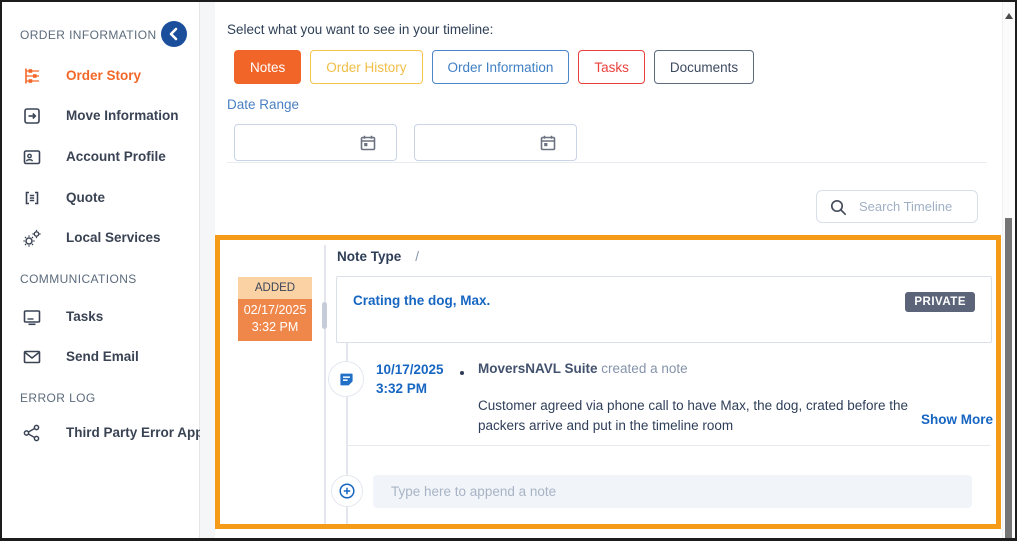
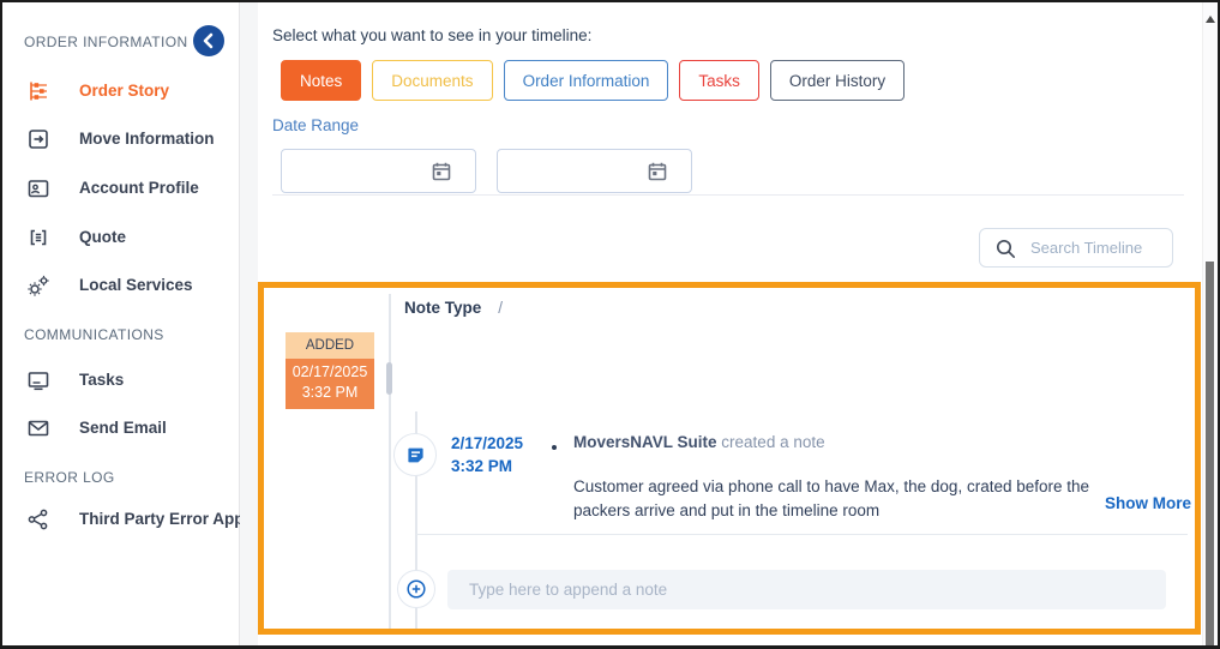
  ORDER INFORMATION
  Order Story
  Move Information
  Account Profile
  Quote
  Local Services
  COMMUNICATIONS
  Tasks
  Send Email
  ERROR LOG
  Third Party Error Ap
  Select what you want to see in your timeline:
  Notes
- Order History
+ Documents
  Order Information
  Tasks
- Documents
+ Order History
  Date Range
  Search Timeline
  ADDED
  02/17/2025
  3:32 PM
  Note Type
  /
- Crating the dog, Max.
- PRIVATE
- 10/17/2025
+ 2/17/2025
  3:32 PM
  MoversNAVL Suite created a note
  Customer agreed via phone call to have Max, the dog, crated before the packers arrive and put in the timeline room
  Show More
  Type here to append a note
